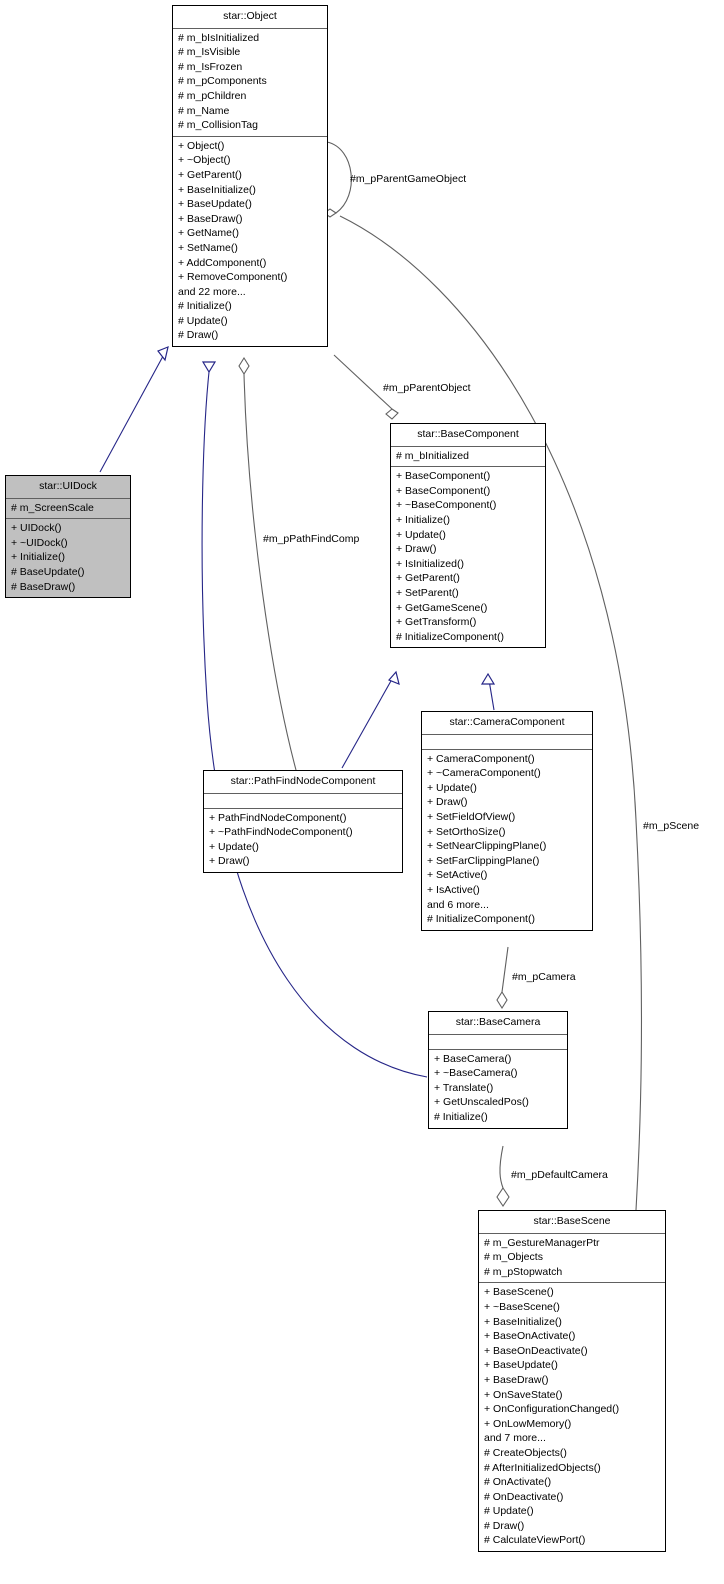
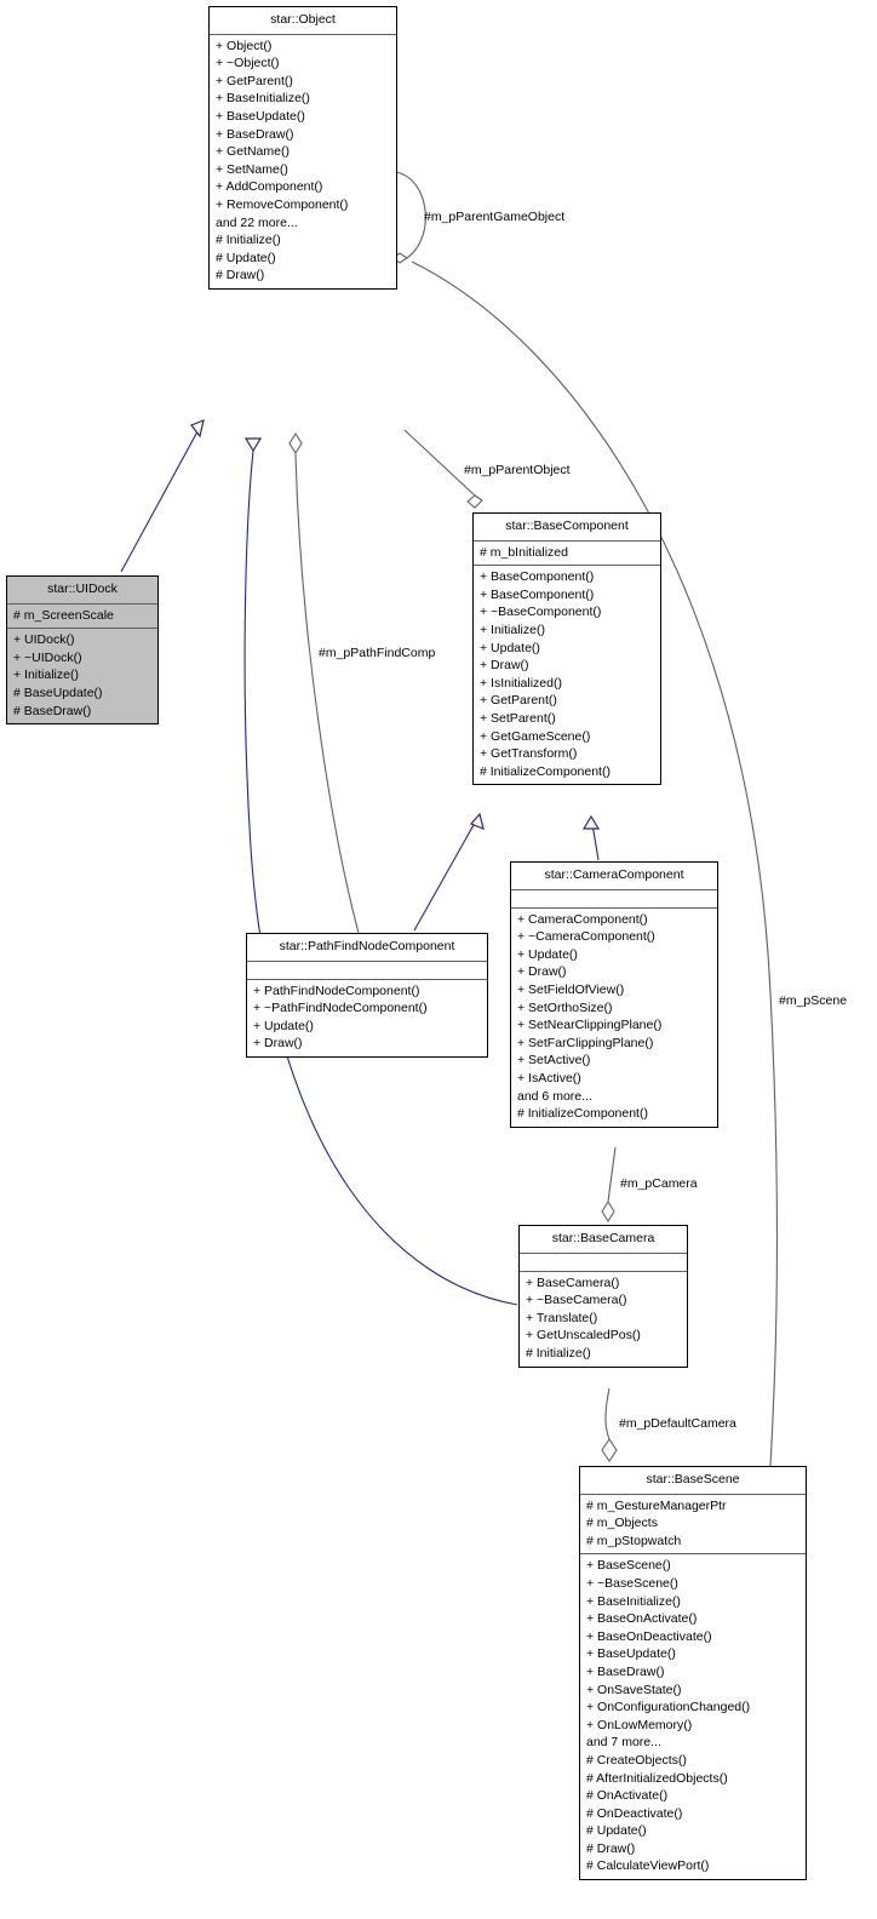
  star::Object
- # m_bIsInitialized
- # m_IsVisible
- # m_IsFrozen
- # m_pComponents
- # m_pChildren
- # m_Name
- # m_CollisionTag
  + Object()
  + ~Object()
  + GetParent()
  + BaseInitialize()
  + BaseUpdate()
  + BaseDraw()
  + GetName()
  + SetName()
  + AddComponent()
  + RemoveComponent()
  and 22 more...
  # Initialize()
  # Update()
  # Draw()
  star::UIDock
  # m_ScreenScale
  + UIDock()
  + ~UIDock()
  + Initialize()
  # BaseUpdate()
  # BaseDraw()
  star::BaseComponent
  # m_bInitialized
  + BaseComponent()
  + BaseComponent()
  + ~BaseComponent()
  + Initialize()
  + Update()
  + Draw()
  + IsInitialized()
  + GetParent()
  + SetParent()
  + GetGameScene()
  + GetTransform()
  # InitializeComponent()
  star::PathFindNodeComponent
  + PathFindNodeComponent()
  + ~PathFindNodeComponent()
  + Update()
  + Draw()
  star::CameraComponent
  + CameraComponent()
  + ~CameraComponent()
  + Update()
  + Draw()
  + SetFieldOfView()
  + SetOrthoSize()
  + SetNearClippingPlane()
  + SetFarClippingPlane()
  + SetActive()
  + IsActive()
  and 6 more...
  # InitializeComponent()
  star::BaseCamera
  + BaseCamera()
  + ~BaseCamera()
  + Translate()
  + GetUnscaledPos()
  # Initialize()
  star::BaseScene
  # m_GestureManagerPtr
  # m_Objects
  # m_pStopwatch
  + BaseScene()
  + ~BaseScene()
  + BaseInitialize()
  + BaseOnActivate()
  + BaseOnDeactivate()
  + BaseUpdate()
  + BaseDraw()
  + OnSaveState()
  + OnConfigurationChanged()
  + OnLowMemory()
  and 7 more...
  # CreateObjects()
  # AfterInitializedObjects()
  # OnActivate()
  # OnDeactivate()
  # Update()
  # Draw()
  # CalculateViewPort()
  #m_pParentGameObject
  #m_pParentObject
  #m_pPathFindComp
  #m_pCamera
  #m_pDefaultCamera
  #m_pScene
